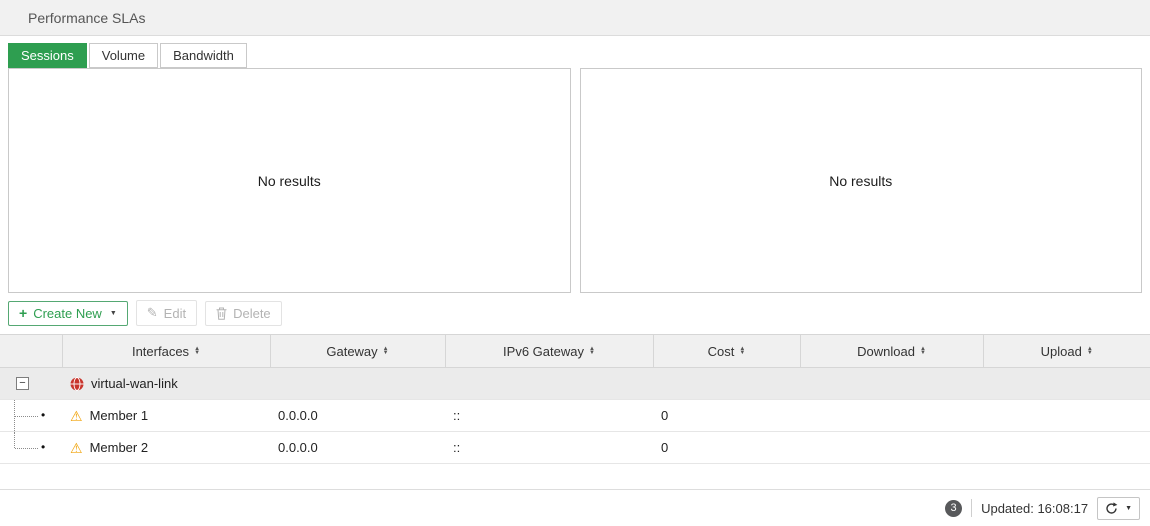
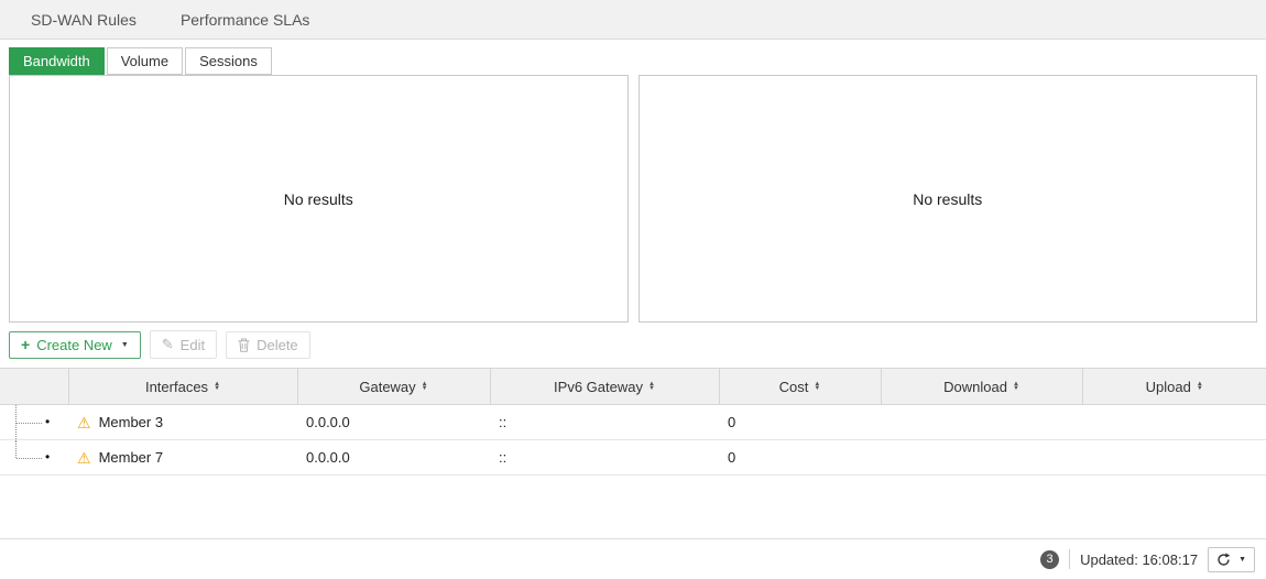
+ SD-WAN Rules
  Performance SLAs
- Sessions
+ Bandwidth
  Volume
- Bandwidth
+ Sessions
  No results
  No results
  +
  Create New
  ✎
  Edit
  Delete
  	Interfaces	Gateway	IPv6 Gateway	Cost	Download	Upload
- −	virtual-wan-link
- •	⚠ Member 1	0.0.0.0	::	0
+ •	⚠ Member 3	0.0.0.0	::	0
- •	⚠ Member 2	0.0.0.0	::	0
+ •	⚠ Member 7	0.0.0.0	::	0
  3
  Updated: 16:08:17
